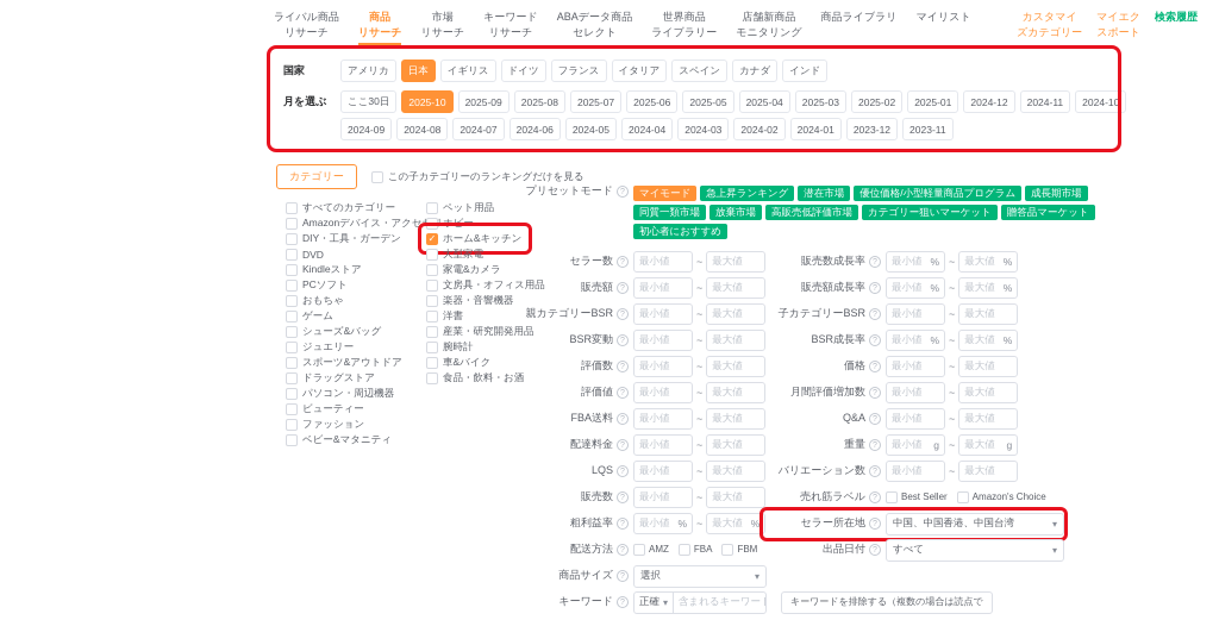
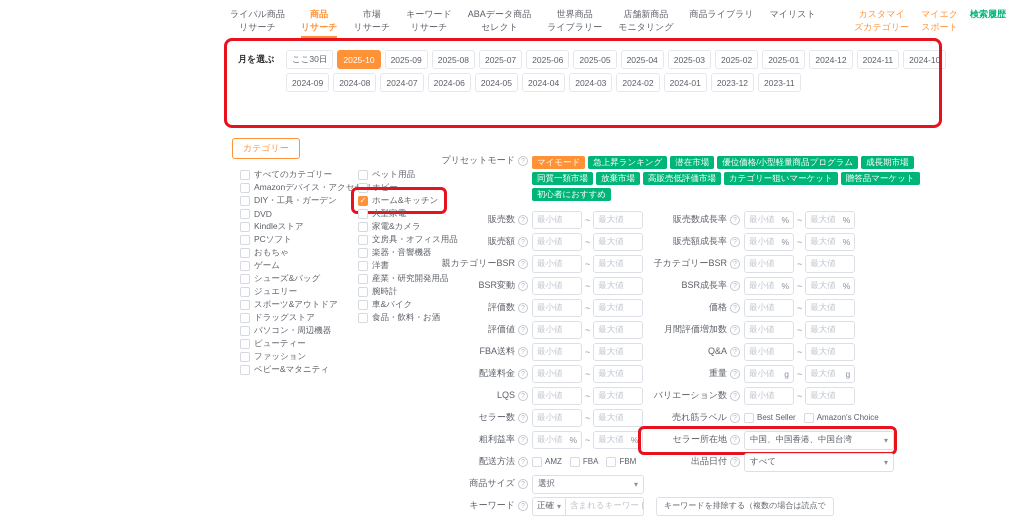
  ライバル商品
  リサーチ
  商品
  リサーチ
  市場
  リサーチ
  キーワード
  リサーチ
  ABAデータ商品
  セレクト
  世界商品
  ライブラリー
  店舗新商品
  モニタリング
  商品ライブラリ
  マイリスト
  カスタマイ
  ズカテゴリー
  マイエク
  スポート
  検索履歴
- 国家
- アメリカ
- 日本
- イギリス
- ドイツ
- フランス
- イタリア
- スペイン
- カナダ
- インド
  月を選ぶ
  ここ30日
  2025-10
  2025-09
  2025-08
  2025-07
  2025-06
  2025-05
  2025-04
  2025-03
  2025-02
  2025-01
  2024-12
  2024-11
  2024-10
  2024-09
  2024-08
  2024-07
  2024-06
  2024-05
  2024-04
  2024-03
  2024-02
  2024-01
  2023-12
  2023-11
  カテゴリー
- この子カテゴリーのランキングだけを見る
  すべてのカテゴリー
  Amazonデバイス・アクセ
  DIY・工具・ガーデン
  DVD
  Kindleストア
  PCソフト
  おもちゃ
  ゲーム
  シューズ&バッグ
  ジュエリー
  スポーツ&アウトドア
  ドラッグストア
  パソコン・周辺機器
  ビューティー
  ファッション
  ベビー&マタニティ
  ペット用品
  ホビー
  ✓
  ホーム&キッチン
  大型家電
  家電&カメラ
  文房具・オフィス用品
  楽器・音響機器
  洋書
  産業・研究開発用品
  腕時計
  車&バイク
  食品・飲料・お酒
  プリセットモード
  マイモード
  急上昇ランキング
  潜在市場
  優位価格/小型軽量商品プログラム
  成長期市場
  同質一類市場
  放棄市場
  高販売低評価市場
  カテゴリー狙いマーケット
  贈答品マーケット
  初心者におすすめ
- セラー数
+ 販売数
  最小値
  ~
  最大値
  販売数成長率
  最小値
  %
  ~
  最大値
  %
  販売額
  最小値
  ~
  最大値
  販売額成長率
  最小値
  %
  ~
  最大値
  %
  親カテゴリーBSR
  最小値
  ~
  最大値
  子カテゴリーBSR
  最小値
  ~
  最大値
  BSR変動
  最小値
  ~
  最大値
  BSR成長率
  最小値
  %
  ~
  最大値
  %
  評価数
  最小値
  ~
  最大値
  価格
  最小値
  ~
  最大値
  評価値
  最小値
  ~
  最大値
  月間評価増加数
  最小値
  ~
  最大値
  FBA送料
  最小値
  ~
  最大値
  Q&A
  最小値
  ~
  最大値
  配達料金
  最小値
  ~
  最大値
  重量
  最小値
  g
  ~
  最大値
  g
  LQS
  最小値
  ~
  最大値
  バリエーション数
  最小値
  ~
  最大値
- 販売数
+ セラー数
  最小値
  ~
  最大値
  売れ筋ラベル
  Best Seller
  Amazon's Choice
  粗利益率
  最小値
  %
  ~
  最大値
  %
  セラー所在地
  中国、中国香港、中国台湾
  ▾
  配送方法
  AMZ
  FBA
  FBM
  出品日付
  すべて
  ▾
  商品サイズ
  選択
  ▾
  キーワード
  正確
  ▾
  含まれるキーワー
  キーワードを排除する（複数の場合は読点で
